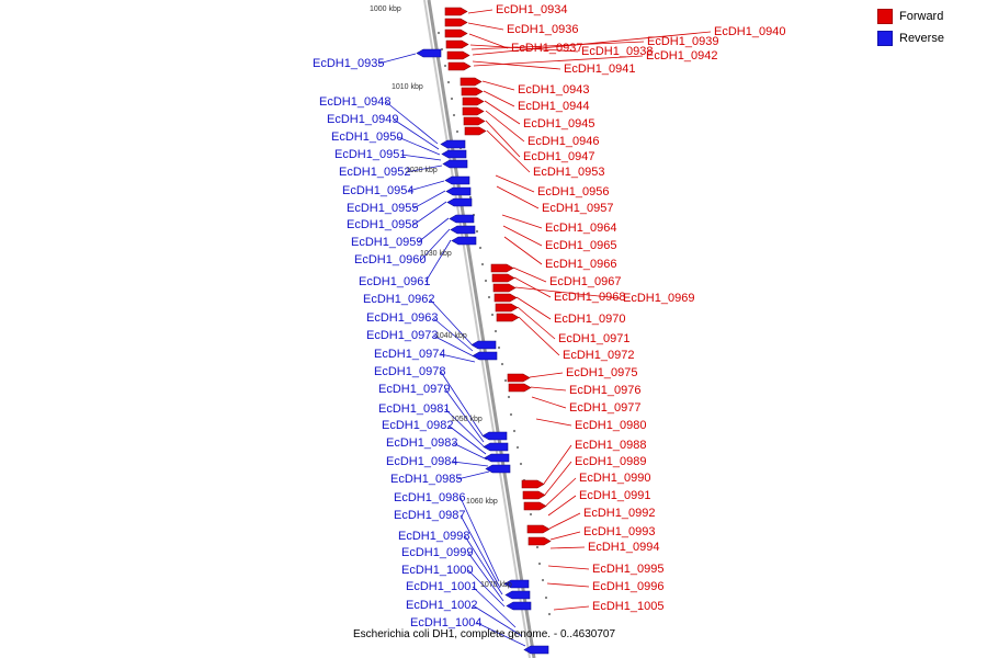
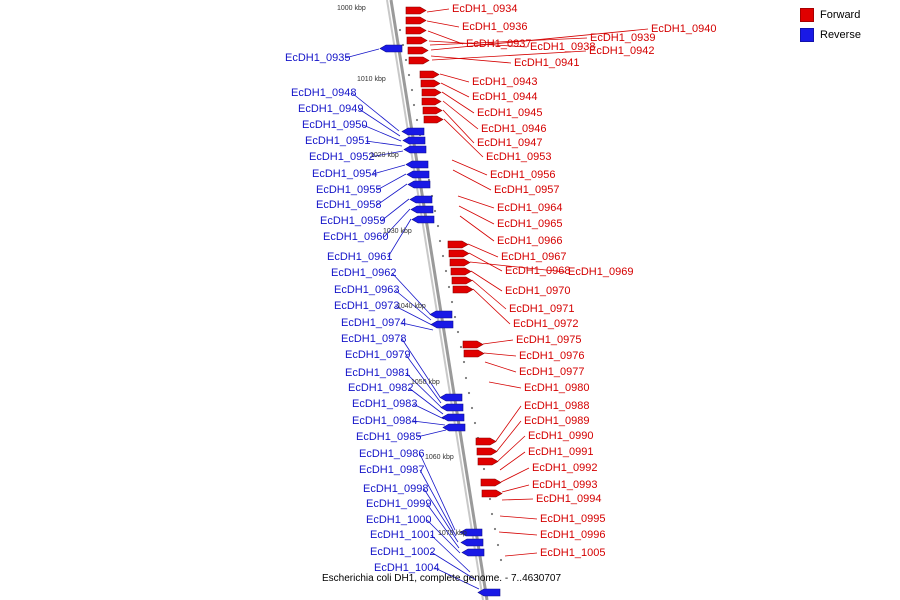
  Forward
  Reverse
  EcDH1_0934
  EcDH1_0936
  EcDH1_0937
  EcDH1_0938
  EcDH1_0939
  EcDH1_0940
  EcDH1_0941
  EcDH1_0942
  EcDH1_0935
  EcDH1_0943
  EcDH1_0944
  EcDH1_0945
  EcDH1_0946
  EcDH1_0947
  EcDH1_0953
  EcDH1_0956
  EcDH1_0957
  EcDH1_0964
  EcDH1_0965
  EcDH1_0966
  EcDH1_0967
  EcDH1_0968
  EcDH1_0969
  EcDH1_0970
  EcDH1_0971
  EcDH1_0972
  EcDH1_0975
  EcDH1_0976
  EcDH1_0977
  EcDH1_0980
  EcDH1_0988
  EcDH1_0989
  EcDH1_0990
  EcDH1_0991
  EcDH1_0992
  EcDH1_0993
  EcDH1_0994
  EcDH1_0995
  EcDH1_0996
  EcDH1_1005
  EcDH1_0948
  EcDH1_0949
  EcDH1_0950
  EcDH1_0951
  EcDH1_0952
  EcDH1_0954
  EcDH1_0955
  EcDH1_0958
  EcDH1_0959
  EcDH1_0960
  EcDH1_0961
  EcDH1_0962
  EcDH1_0963
  EcDH1_0973
  EcDH1_0974
  EcDH1_0978
  EcDH1_0979
  EcDH1_0981
  EcDH1_0982
  EcDH1_0983
  EcDH1_0984
  EcDH1_0985
  EcDH1_0986
  EcDH1_0987
  EcDH1_0998
  EcDH1_0999
  EcDH1_1000
  EcDH1_1001
  EcDH1_1002
  EcDH1_1004
- Escherichia coli DH1, complete genome. - 0..4630707
+ Escherichia coli DH1, complete genome. - 7..4630707
